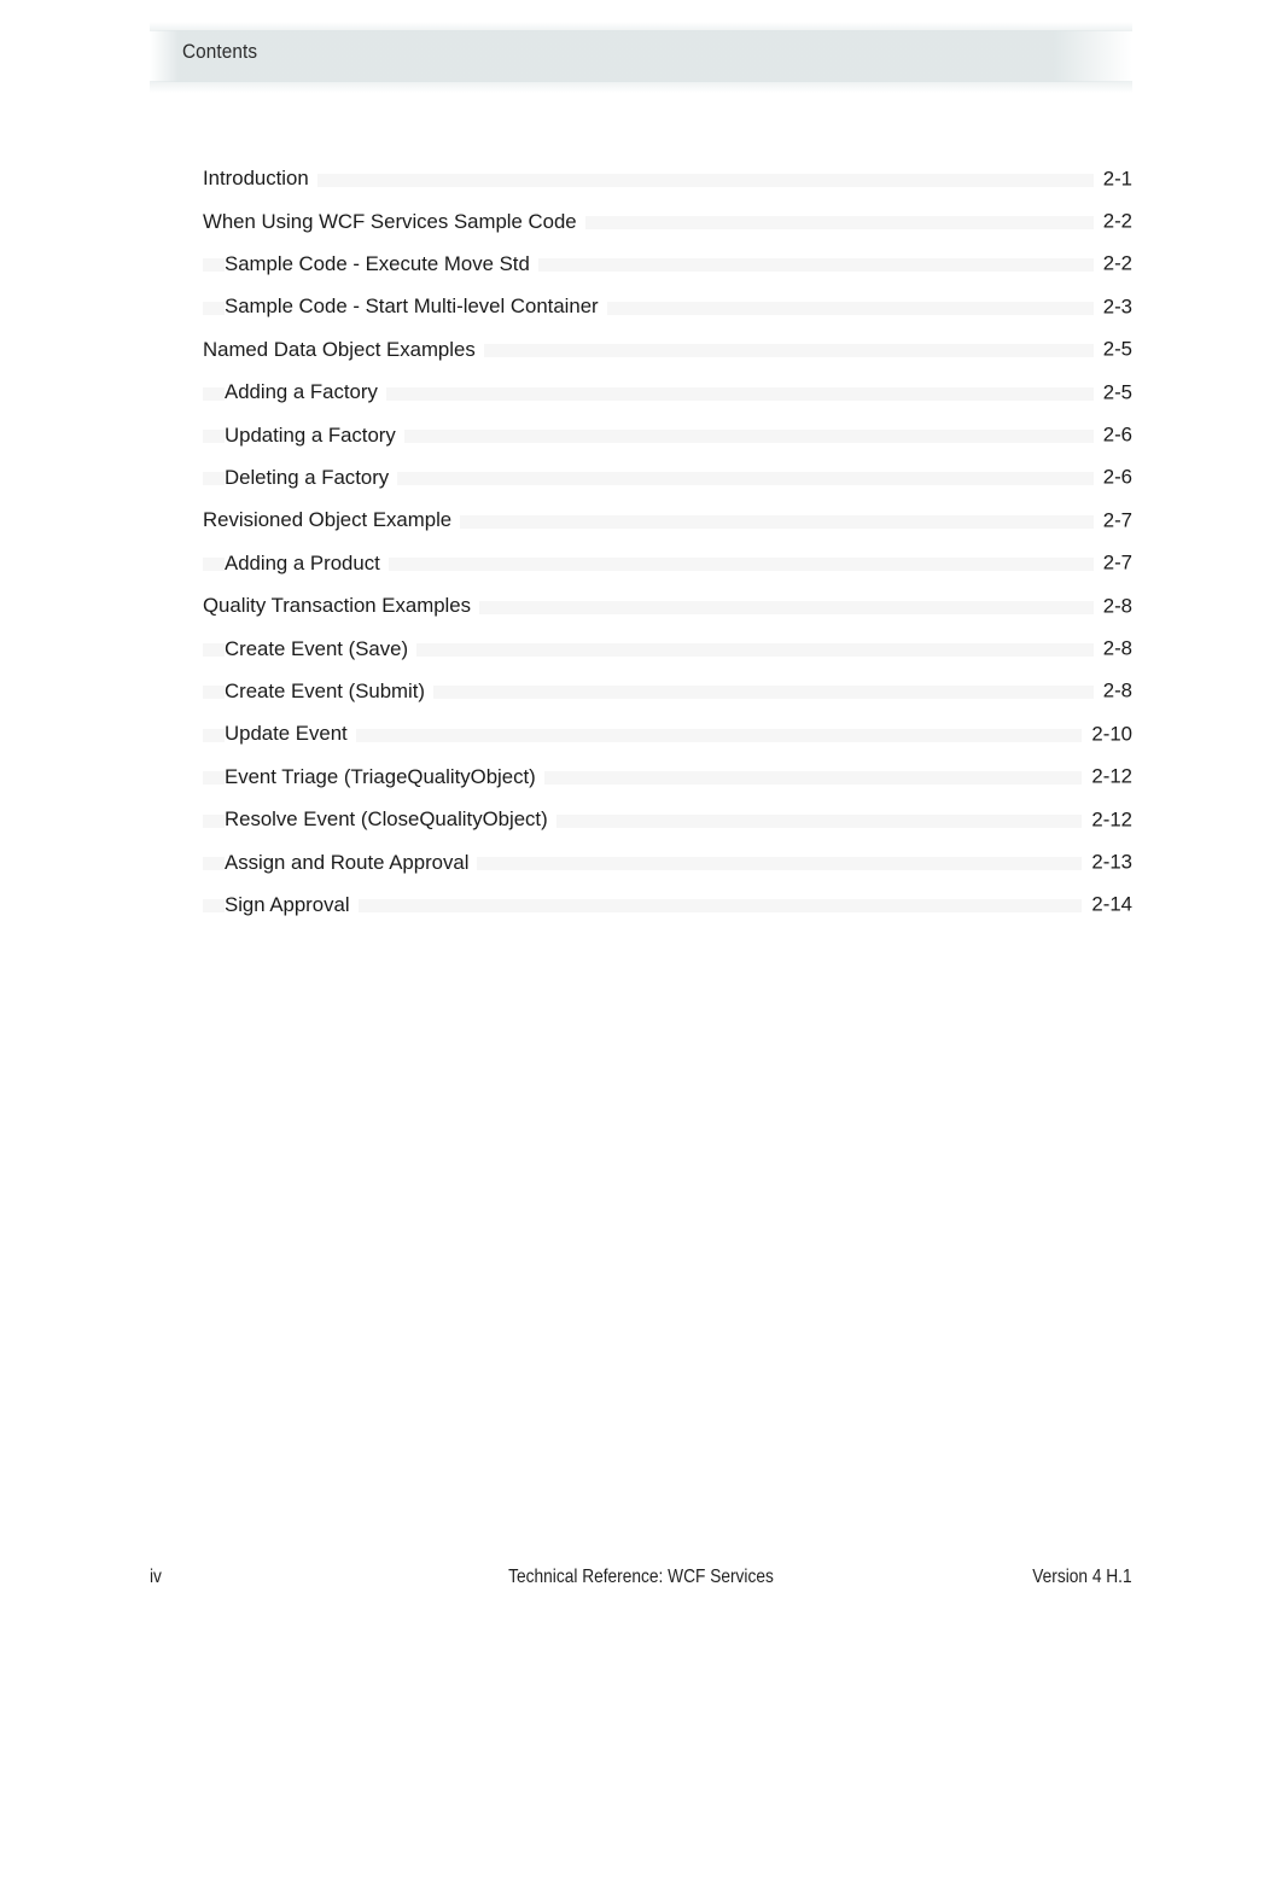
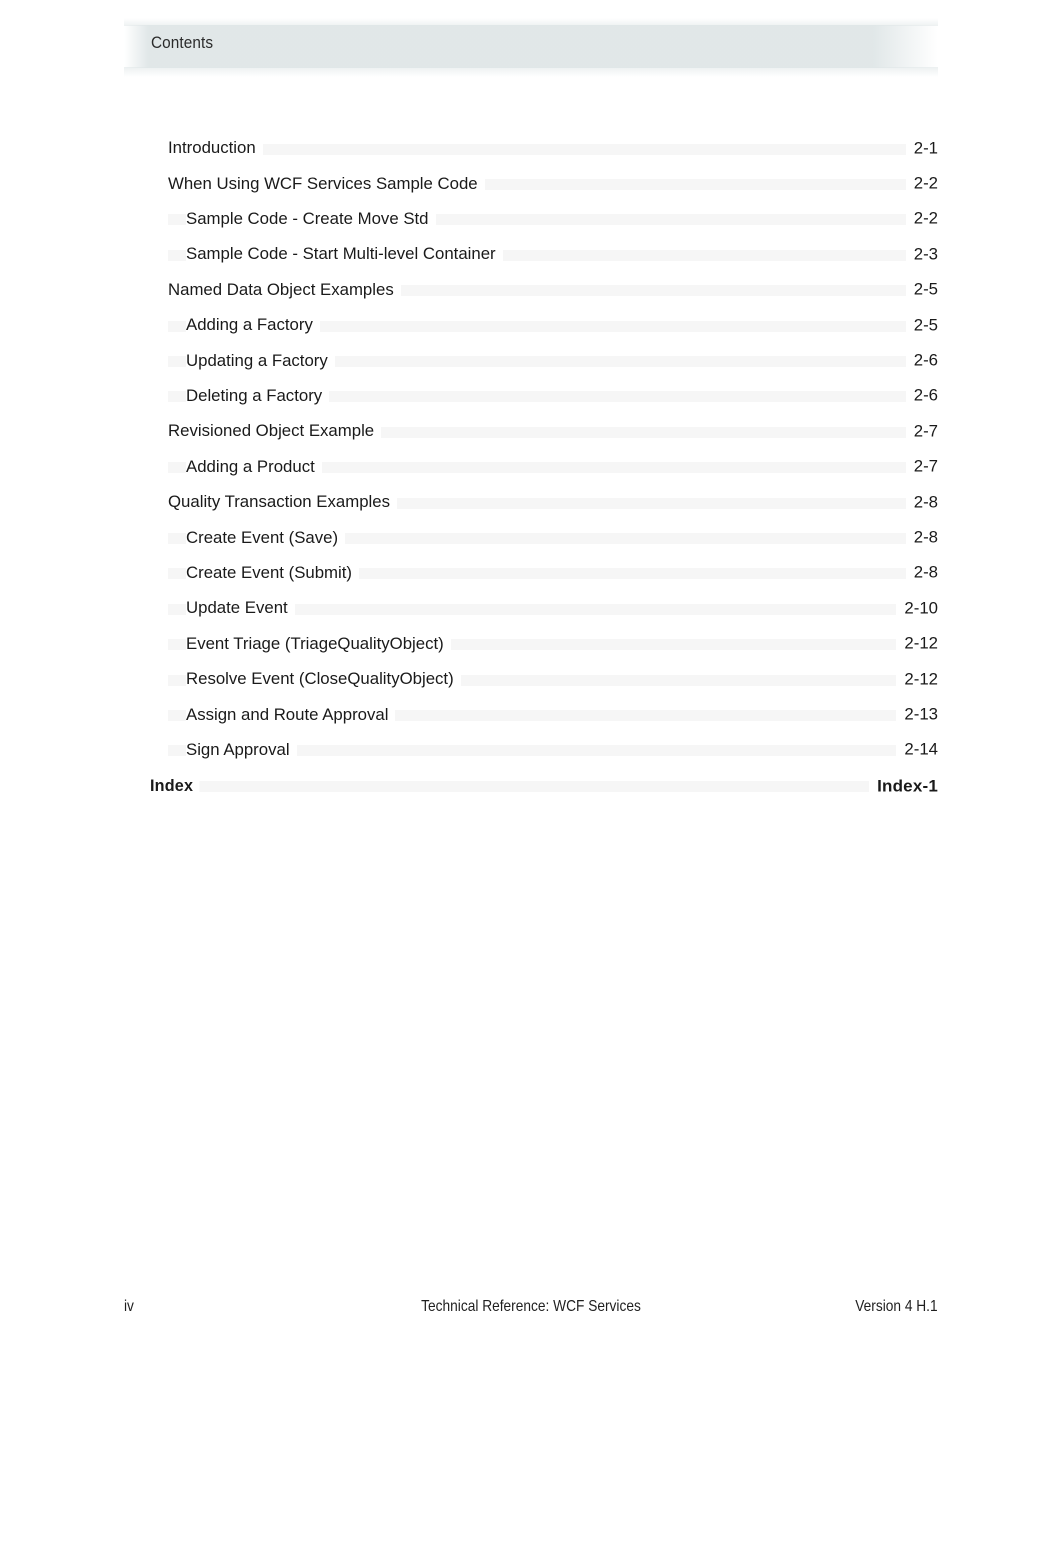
  Contents
  Introduction
  2-1
  When Using WCF Services Sample Code
  2-2
- Sample Code - Execute Move Std
+ Sample Code - Create Move Std
  2-2
  Sample Code - Start Multi-level Container
  2-3
  Named Data Object Examples
  2-5
  Adding a Factory
  2-5
  Updating a Factory
  2-6
  Deleting a Factory
  2-6
  Revisioned Object Example
  2-7
  Adding a Product
  2-7
  Quality Transaction Examples
  2-8
  Create Event (Save)
  2-8
  Create Event (Submit)
  2-8
  Update Event
  2-10
  Event Triage (TriageQualityObject)
  2-12
  Resolve Event (CloseQualityObject)
  2-12
  Assign and Route Approval
  2-13
  Sign Approval
  2-14
+ Index
+ Index-1
  iv
  Technical Reference: WCF Services
  Version 4 H.1
